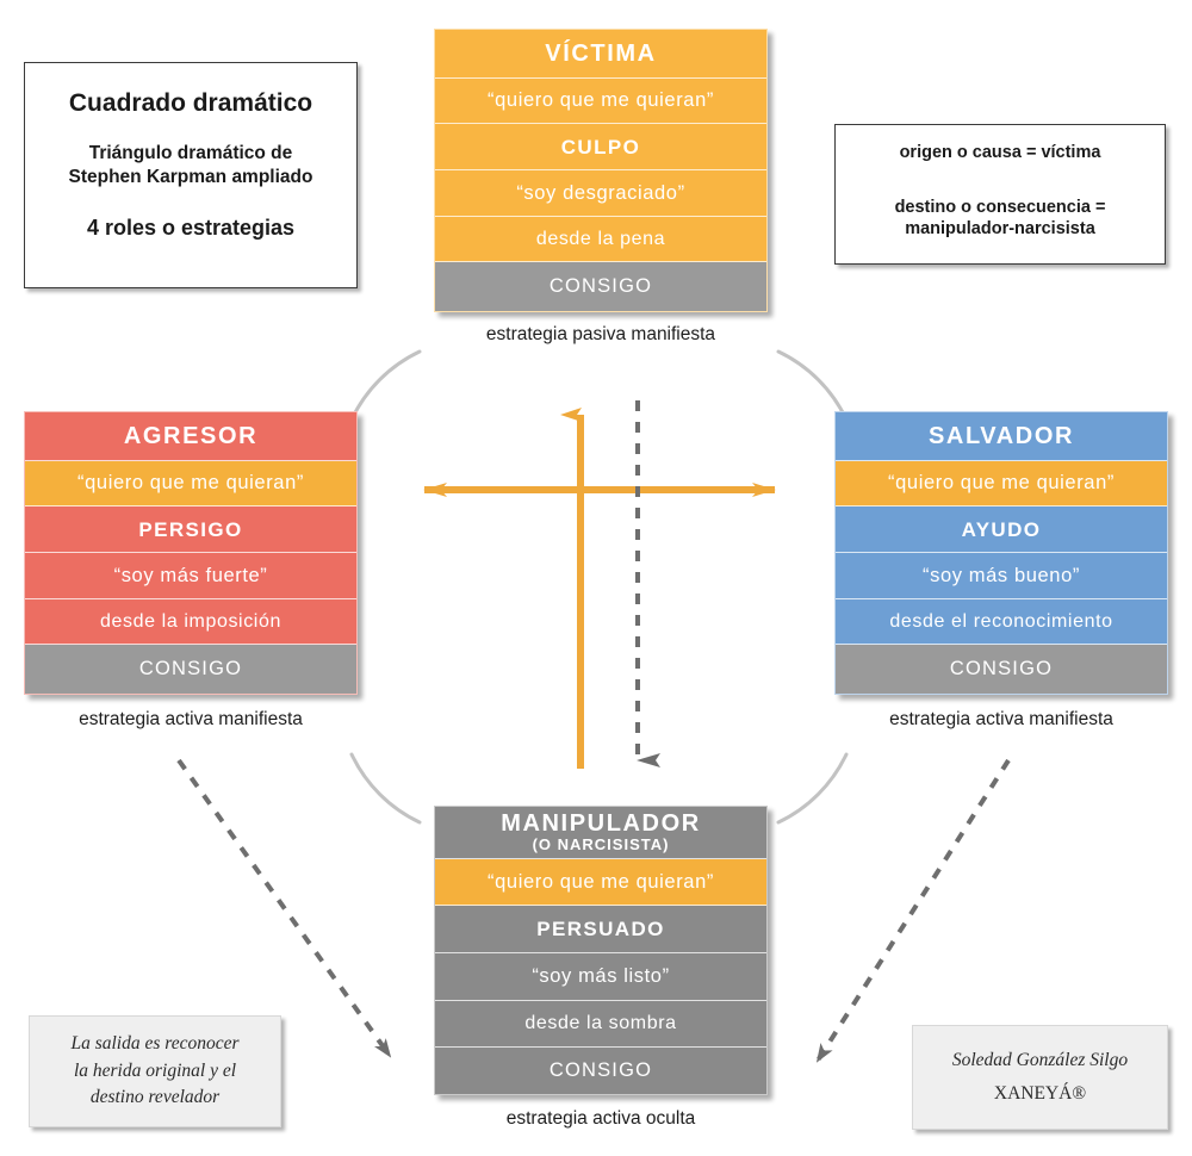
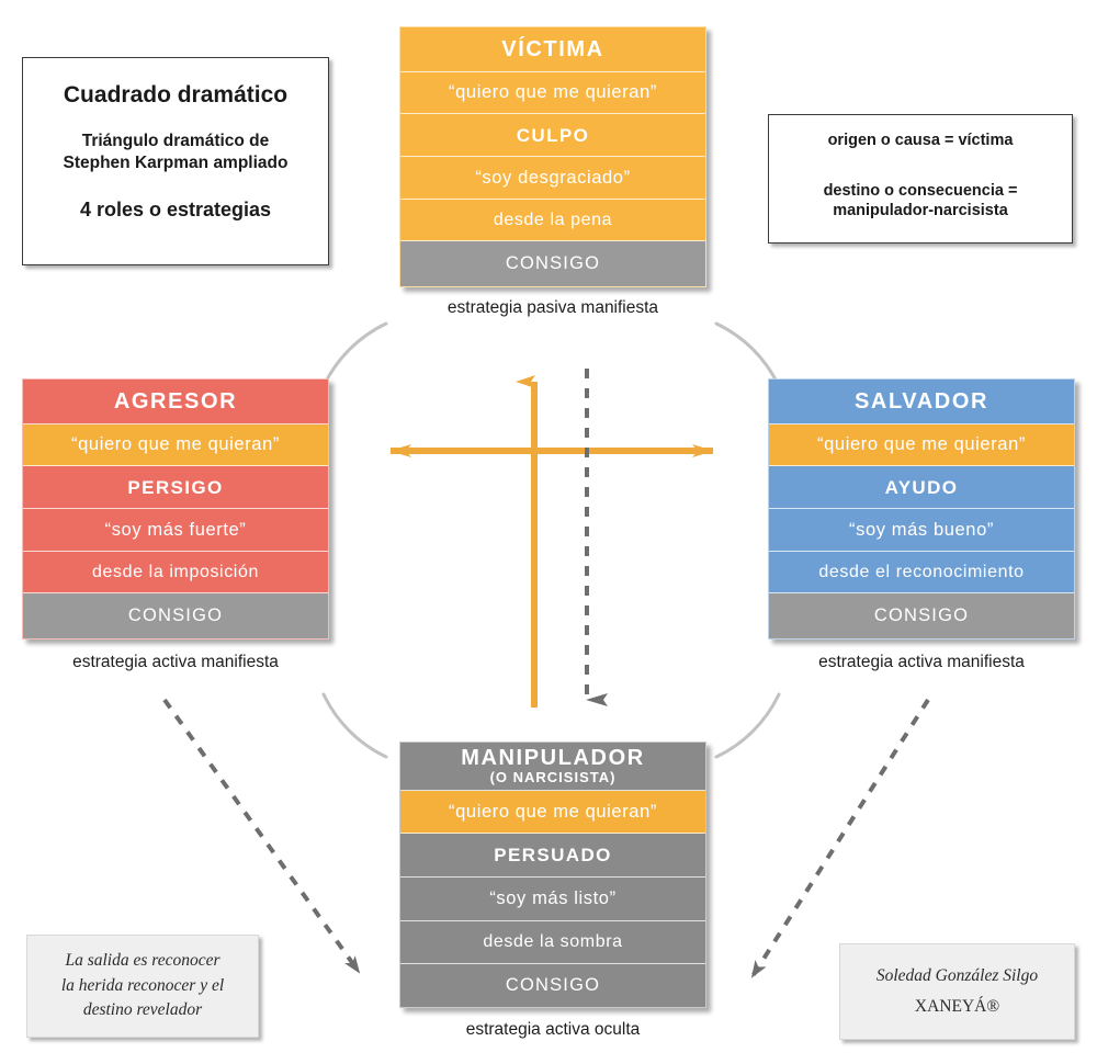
  Cuadrado dramático
  Triángulo dramático de
  Stephen Karpman ampliado
  4 roles o estrategias
  origen o causa = víctima
  destino o consecuencia =
  manipulador-narcisista
  VÍCTIMA
  “quiero que me quieran”
  CULPO
  “soy desgraciado”
  desde la pena
  CONSIGO
  estrategia pasiva manifiesta
  AGRESOR
  “quiero que me quieran”
  PERSIGO
  “soy más fuerte”
  desde la imposición
  CONSIGO
  estrategia activa manifiesta
  SALVADOR
  “quiero que me quieran”
  AYUDO
  “soy más bueno”
  desde el reconocimiento
  CONSIGO
  estrategia activa manifiesta
  MANIPULADOR
  (O NARCISISTA)
  “quiero que me quieran”
  PERSUADO
  “soy más listo”
  desde la sombra
  CONSIGO
  estrategia activa oculta
  La salida es reconocer
- la herida original y el
+ la herida reconocer y el
  destino revelador
  Soledad González Silgo
  XANEYÁ®
